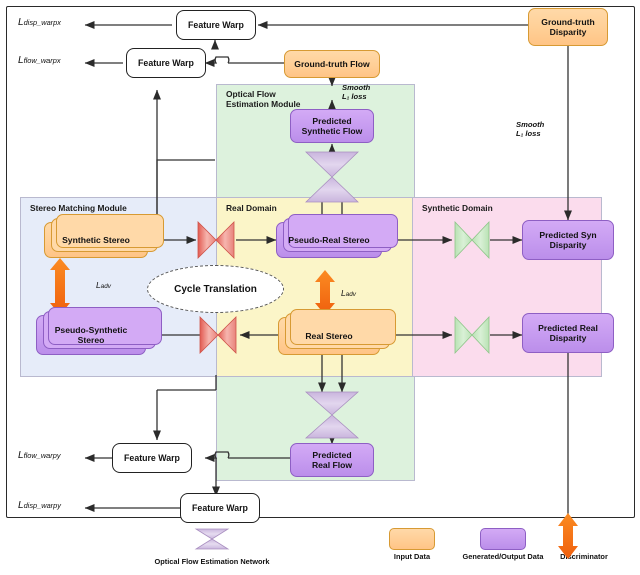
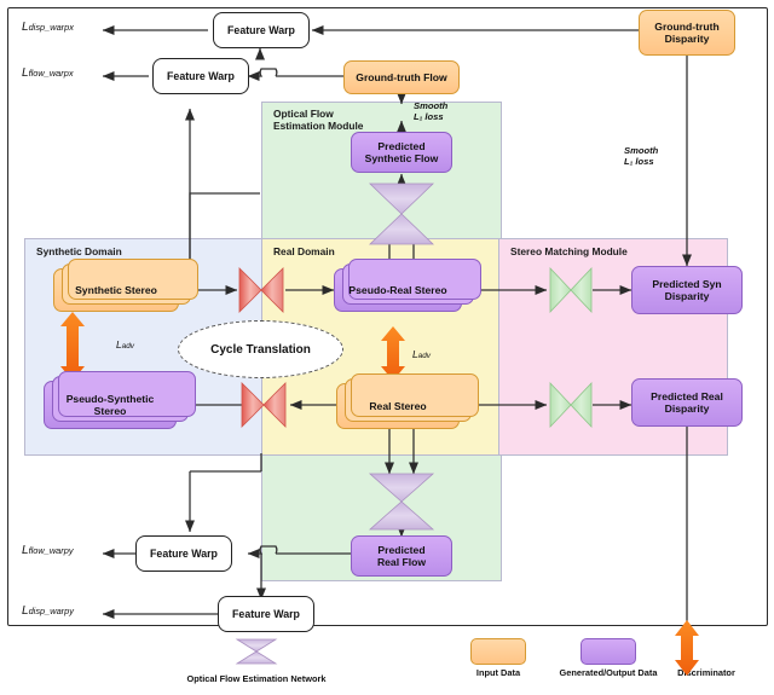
  Optical Flow
  Estimation Module
- Stereo Matching Module
+ Synthetic Domain
  Real Domain
- Synthetic Domain
+ Stereo Matching Module
  Feature Warp
  Feature Warp
  Feature Warp
  Feature Warp
  Ground-truth
  Disparity
  Ground-truth Flow
  Predicted
  Synthetic Flow
  Predicted
  Real Flow
  Synthetic Stereo
  Pseudo-Synthetic
  Stereo
  Pseudo-Real Stereo
  Real Stereo
  Predicted Syn
  Disparity
  Predicted Real
  Disparity
  Cycle Translation
  Ldisp_warpx
  Lflow_warpx
  Lflow_warpy
  Ldisp_warpy
  Smooth
  L₁ loss
  Smooth
  L₁ loss
  Optical Flow Estimation Network
  Input Data
  Generated/Output Data
  Dcriminator
